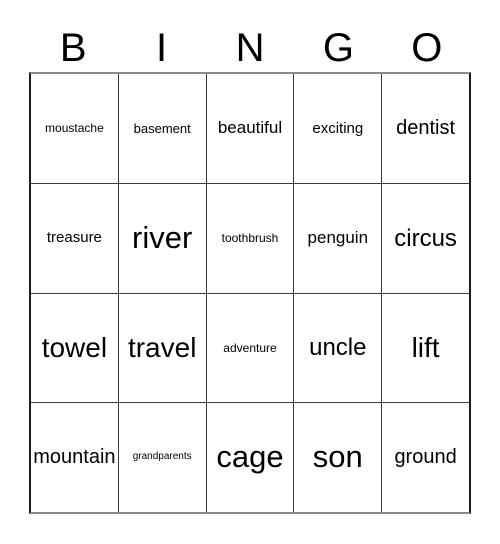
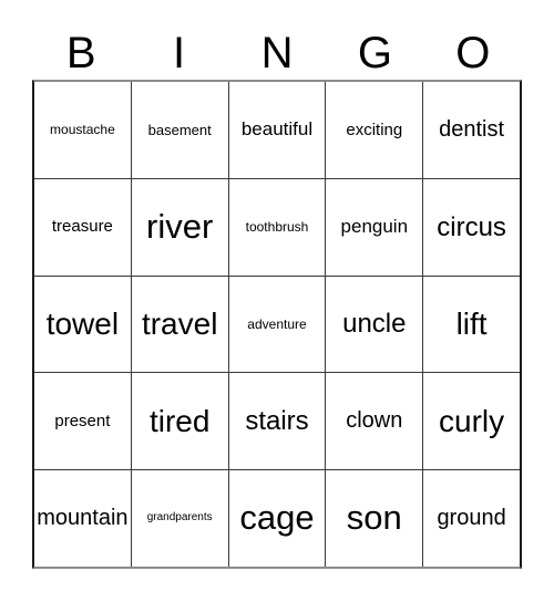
  B
  I
  N
  G
  O
  moustache
  basement
  beautiful
  exciting
  dentist
  treasure
  river
  toothbrush
  penguin
  circus
  towel
  travel
  adventure
  uncle
  lift
+ present
+ tired
+ stairs
+ clown
+ curly
  mountain
  grandparents
  cage
  son
  ground
